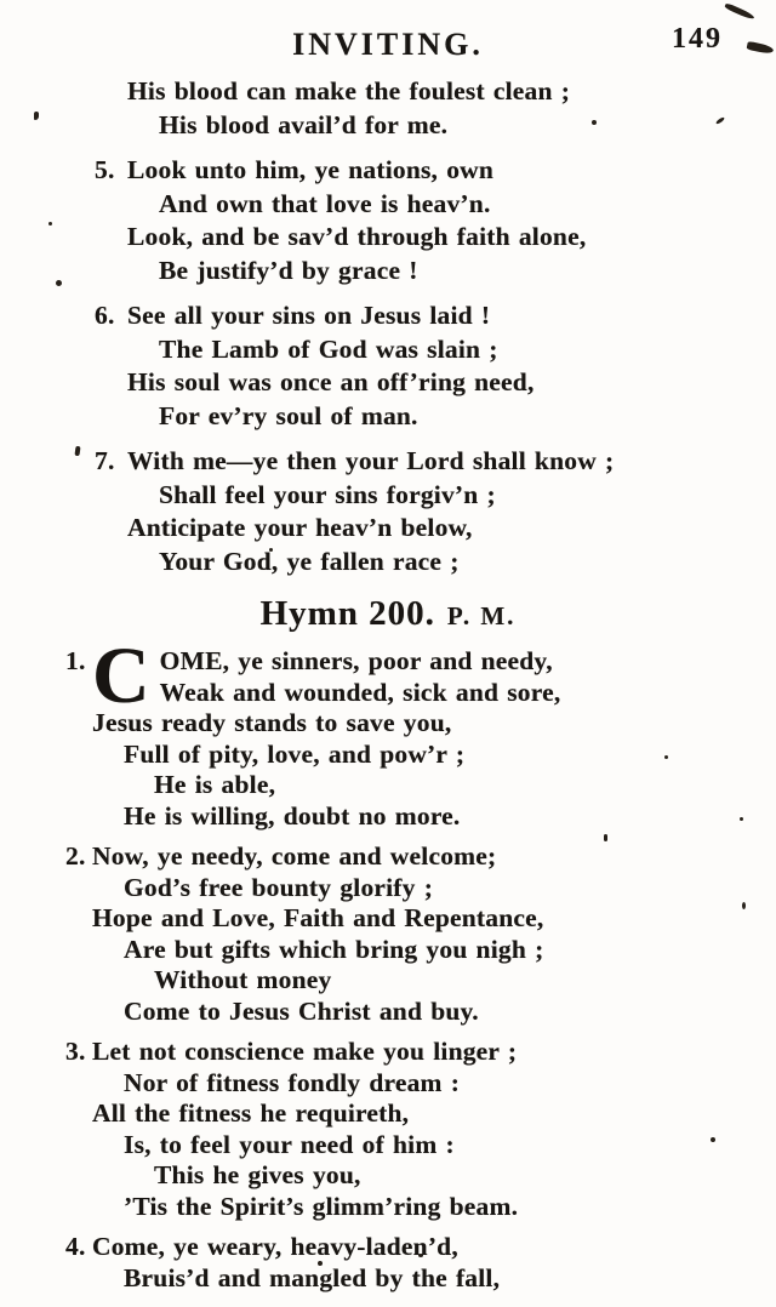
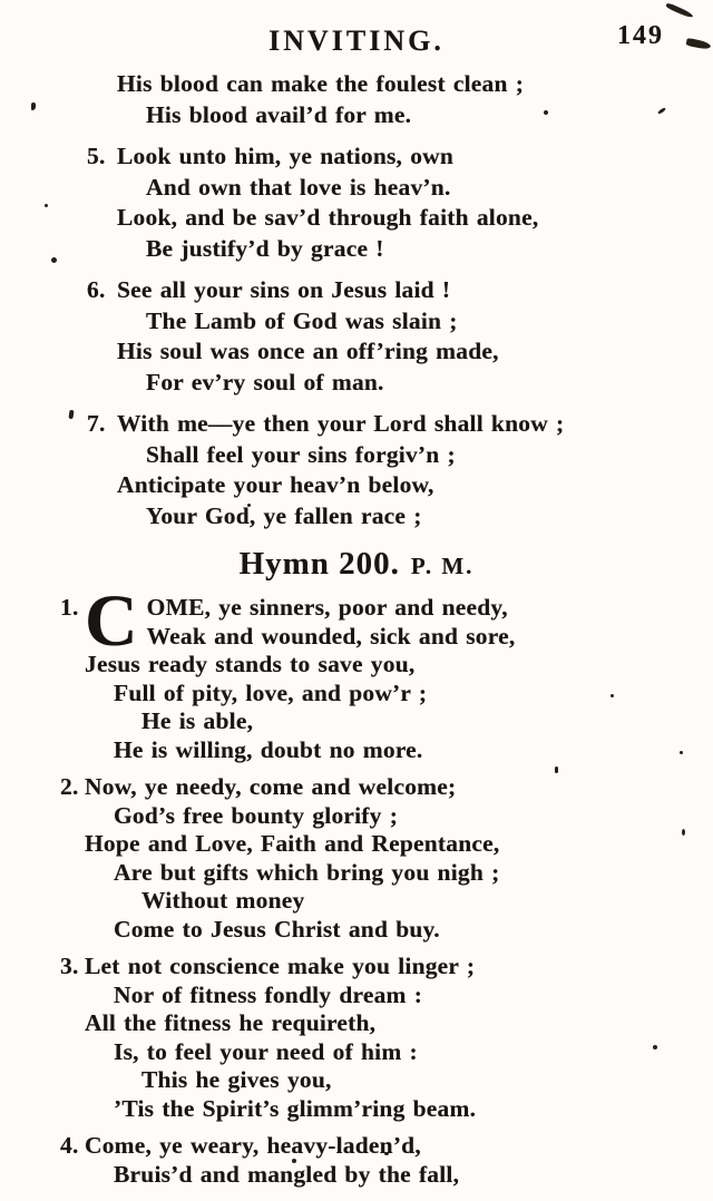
  INVITING.
  149
  His blood can make the foulest clean ;
  His blood avail’d for me.
  5.
  Look unto him, ye nations, own
  And own that love is heav’n.
  Look, and be sav’d through faith alone,
  Be justify’d by grace !
  6.
  See all your sins on Jesus laid !
  The Lamb of God was slain ;
- His soul was once an off’ring need,
+ His soul was once an off’ring made,
  For ev’ry soul of man.
  7.
  With me—ye then your Lord shall know ;
  Shall feel your sins forgiv’n ;
  Anticipate your heav’n below,
  Your God, ye fallen race ;
  Hymn 200. P. M.
  C
  1.
  OME, ye sinners, poor and needy,
  Weak and wounded, sick and sore,
  Jesus ready stands to save you,
  Full of pity, love, and pow’r ;
  He is able,
  He is willing, doubt no more.
  2.
  Now, ye needy, come and welcome;
  God’s free bounty glorify ;
  Hope and Love, Faith and Repentance,
  Are but gifts which bring you nigh ;
  Without money
  Come to Jesus Christ and buy.
  3.
  Let not conscience make you linger ;
  Nor of fitness fondly dream :
  All the fitness he requireth,
  Is, to feel your need of him :
  This he gives you,
  ’Tis the Spirit’s glimm’ring beam.
  4.
  Come, ye weary, heavy-laden’d,
  Bruis’d and mangled by the fall,
